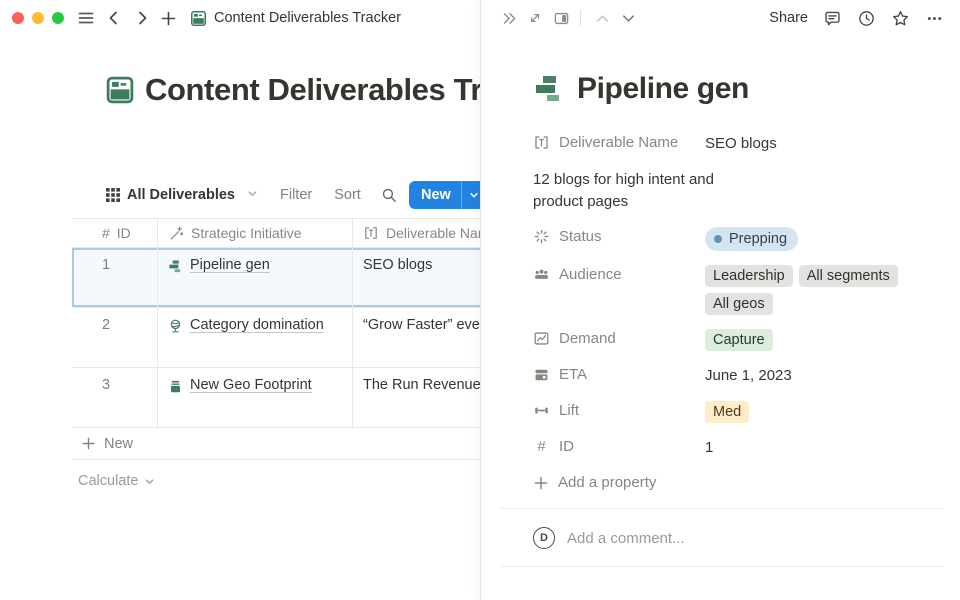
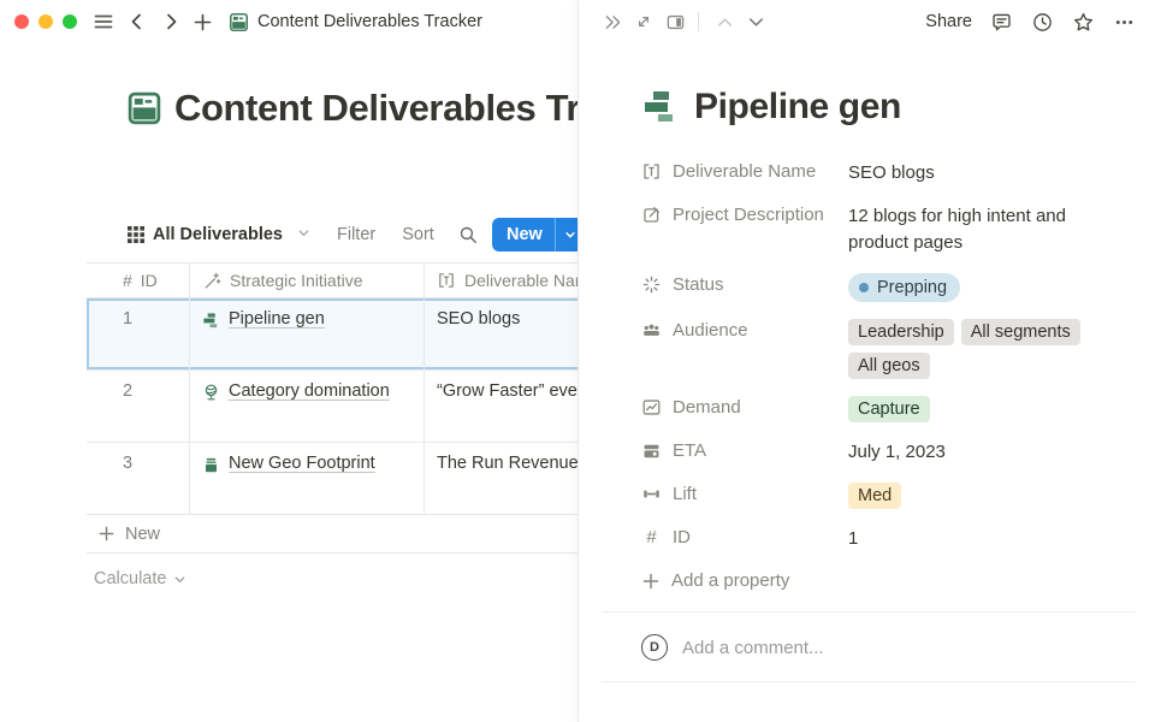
  Content Deliverables Tracker
  Content Deliverables Tr
  All Deliverables
  Filter
  Sort
  New
  #
  ID
  Strategic Initiative
  Deliverable Na
  1
  Pipeline gen
  SEO blogs
  2
  Category domination
  “Grow Faster” eve
  3
  New Geo Footprint
  The Run Revenue
  New
  Calculate
  Share
  Pipeline gen
  Deliverable Name
  SEO blogs
+ Project Description
  12 blogs for high intent and product pages
  Status
  Prepping
  Audience
  Leadership
  All segments
  All geos
  Demand
  Capture
  ETA
- June 1, 2023
+ July 1, 2023
  Lift
  Med
  #
  ID
  1
  Add a property
  D
  Add a comment...
